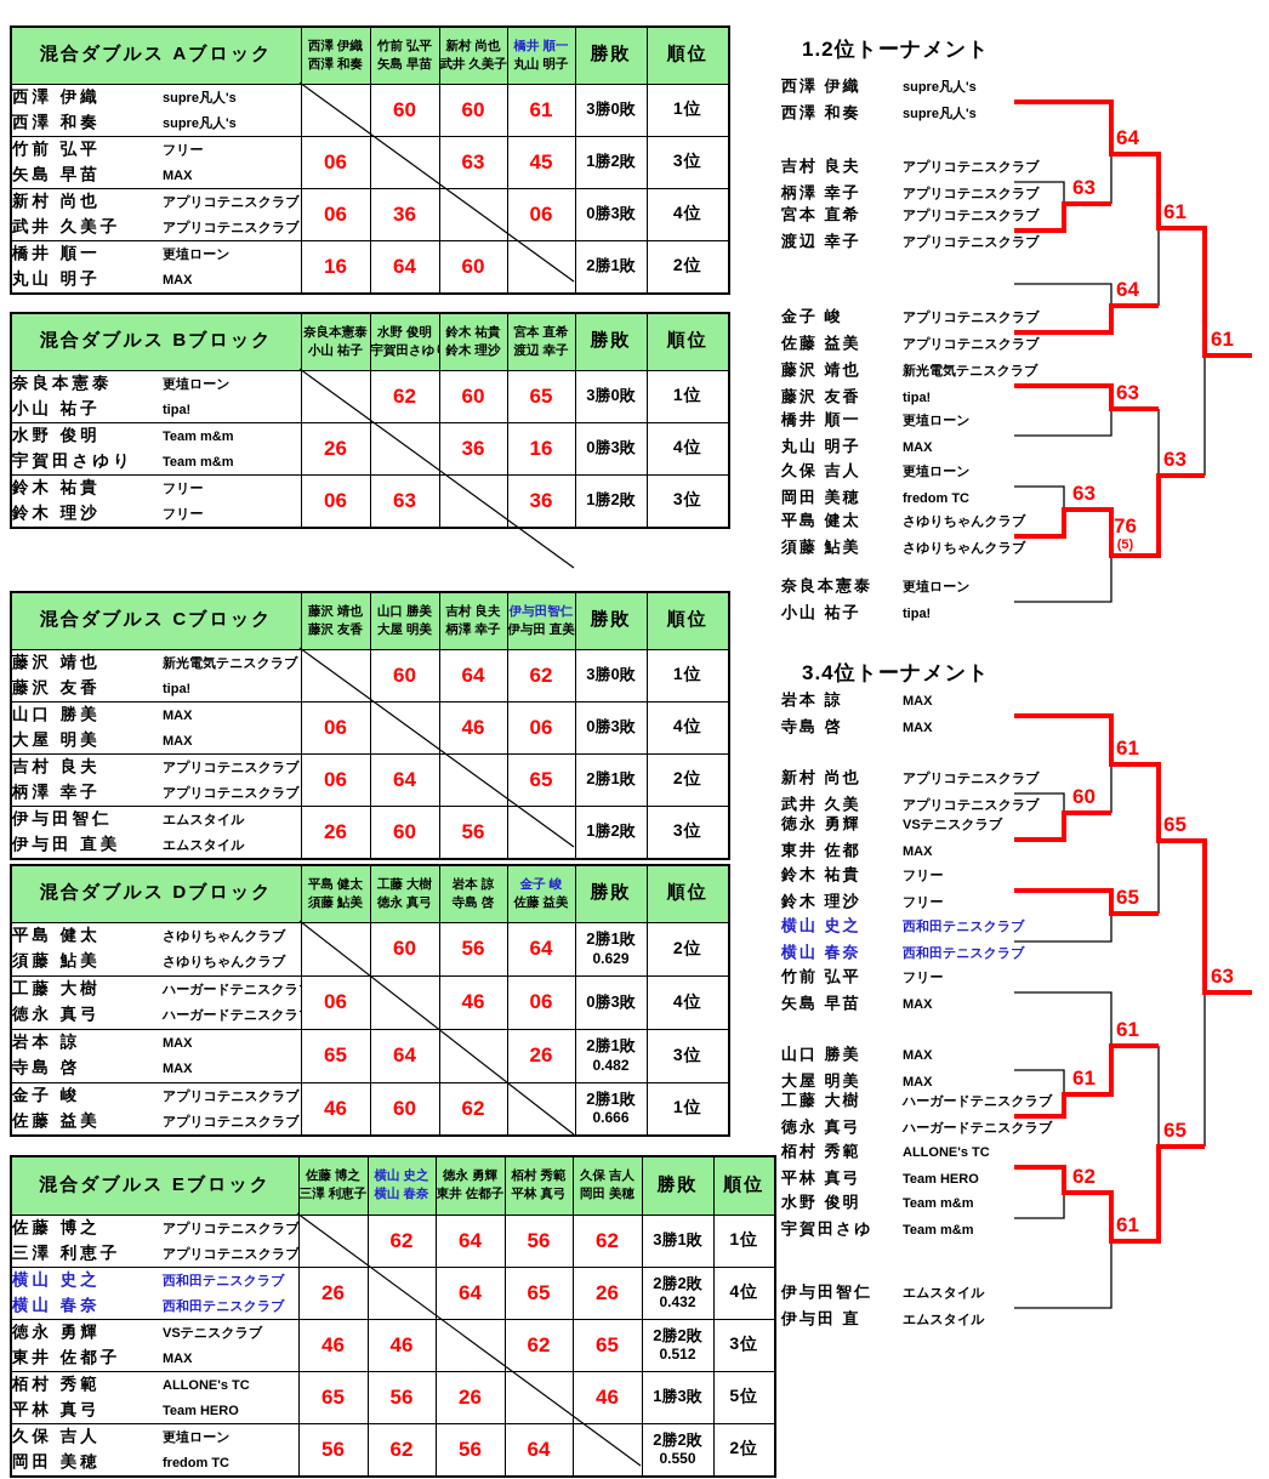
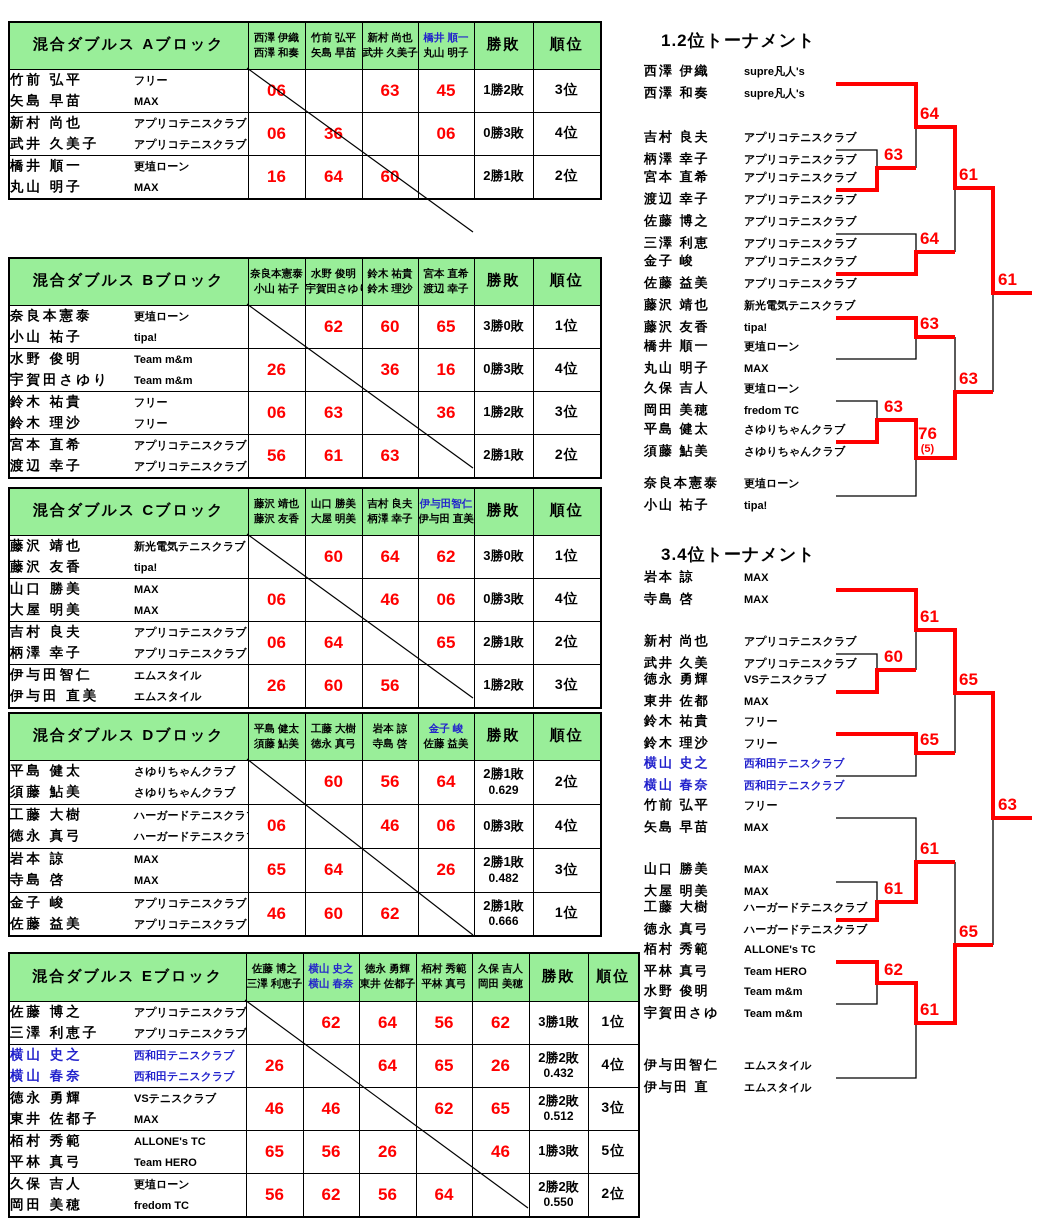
  混合ダブルス Aブロック	西澤 伊織西澤 和奏	竹前 弘平矢島 早苗	新村 尚也武井 久美子	橋井 順一丸山 明子	勝敗	順位
- 西澤 伊織 supre凡人's西澤 和奏 supre凡人's		60	60	61	3勝0敗	1位
  竹前 弘平 フリー矢島 早苗 MAX	06		63	45	1勝2敗	3位
  新村 尚也 アプリコテニスクラブ武井 久美子 アプリコテニスクラブ	06	36		06	0勝3敗	4位
  橋井 順一 更埴ローン丸山 明子 MAX	16	64	60		2勝1敗	2位
  混合ダブルス Bブロック	奈良本憲泰小山 祐子	水野 俊明宇賀田さゆ	鈴木 祐貴鈴木 理沙	宮本 直希渡辺 幸子	勝敗	順位
  奈良本憲泰 更埴ローン小山 祐子 tipa!		62	60	65	3勝0敗	1位
  水野 俊明 Team m&m宇賀田さゆり Team m&m	26		36	16	0勝3敗	4位
  鈴木 祐貴 フリー鈴木 理沙 フリー	06	63		36	1勝2敗	3位
+ 宮本 直希 アプリコテニスクラブ渡辺 幸子 アプリコテニスクラブ	56	61	63		2勝1敗	2位
  混合ダブルス Cブロック	藤沢 靖也藤沢 友香	山口 勝美大屋 明美	吉村 良夫柄澤 幸子	伊与田智仁伊与田 直美	勝敗	順位
  藤沢 靖也 新光電気テニスクラブ藤沢 友香 tipa!		60	64	62	3勝0敗	1位
  山口 勝美 MAX大屋 明美 MAX	06		46	06	0勝3敗	4位
  吉村 良夫 アプリコテニスクラブ柄澤 幸子 アプリコテニスクラブ	06	64		65	2勝1敗	2位
  伊与田智仁 エムスタイル伊与田 直美 エムスタイル	26	60	56		1勝2敗	3位
  混合ダブルス Dブロック	平島 健太須藤 鮎美	工藤 大樹徳永 真弓	岩本 諒寺島 啓	金子 峻佐藤 益美	勝敗	順位
  平島 健太 さゆりちゃんクラブ須藤 鮎美 さゆりちゃんクラブ		60	56	64	2勝1敗0.629	2位
  工藤 大樹 ハーガードテニスクラ徳永 真弓 ハーガードテニスクラ	06		46	06	0勝3敗	4位
  岩本 諒 MAX寺島 啓 MAX	65	64		26	2勝1敗0.482	3位
  金子 峻 アプリコテニスクラブ佐藤 益美 アプリコテニスクラブ	46	60	62		2勝1敗0.666	1位
  混合ダブルス Eブロック	佐藤 博之三澤 利恵子	横山 史之横山 春奈	徳永 勇輝東井 佐都子	栢村 秀範平林 真弓	久保 吉人岡田 美穂	勝敗	順位
  佐藤 博之 アプリコテニスクラブ三澤 利恵子 アプリコテニスクラブ		62	64	56	62	3勝1敗	1位
  横山 史之 西和田テニスクラブ横山 春奈 西和田テニスクラブ	26		64	65	26	2勝2敗0.432	4位
  徳永 勇輝 VSテニスクラブ東井 佐都子 MAX	46	46		62	65	2勝2敗0.512	3位
  栢村 秀範 ALLONE's TC平林 真弓 Team HERO	65	56	26		46	1勝3敗	5位
  久保 吉人 更埴ローン岡田 美穂 fredom TC	56	62	56	64		2勝2敗0.550	2位
  1.2位トーナメント
  西澤 伊織 supre凡人's
  西澤 和奏 supre凡人's
  吉村 良夫 アプリコテニスクラブ
  柄澤 幸子 アプリコテニスクラブ
  宮本 直希 アプリコテニスクラブ
  渡辺 幸子 アプリコテニスクラブ
+ 佐藤 博之 アプリコテニスクラブ
+ 三澤 利恵 アプリコテニスクラブ
  金子 峻 アプリコテニスクラブ
  佐藤 益美 アプリコテニスクラブ
  藤沢 靖也 新光電気テニスクラブ
  藤沢 友香 tipa!
  橋井 順一 更埴ローン
  丸山 明子 MAX
  久保 吉人 更埴ローン
  岡田 美穂 fredom TC
  平島 健太 さゆりちゃんクラブ
  須藤 鮎美 さゆりちゃんクラブ
  奈良本憲泰 更埴ローン
  小山 祐子 tipa!
  64
  63
  61
  64
  63
  63
  76
  (5)
  63
  61
  3.4位トーナメント
  岩本 諒 MAX
  寺島 啓 MAX
  新村 尚也 アプリコテニスクラブ
  武井 久美 アプリコテニスクラブ
  徳永 勇輝 VSテニスクラブ
  東井 佐都 MAX
  鈴木 祐貴 フリー
  鈴木 理沙 フリー
  横山 史之 西和田テニスクラブ
  横山 春奈 西和田テニスクラブ
  竹前 弘平 フリー
  矢島 早苗 MAX
  山口 勝美 MAX
  大屋 明美 MAX
  工藤 大樹 ハーガードテニスクラブ
  徳永 真弓 ハーガードテニスクラブ
  栢村 秀範 ALLONE's TC
  平林 真弓 Team HERO
  水野 俊明 Team m&m
  宇賀田さゆ Team m&m
  伊与田智仁 エムスタイル
  伊与田 直 エムスタイル
  61
  60
  65
  65
  61
  61
  62
  61
  65
  63
